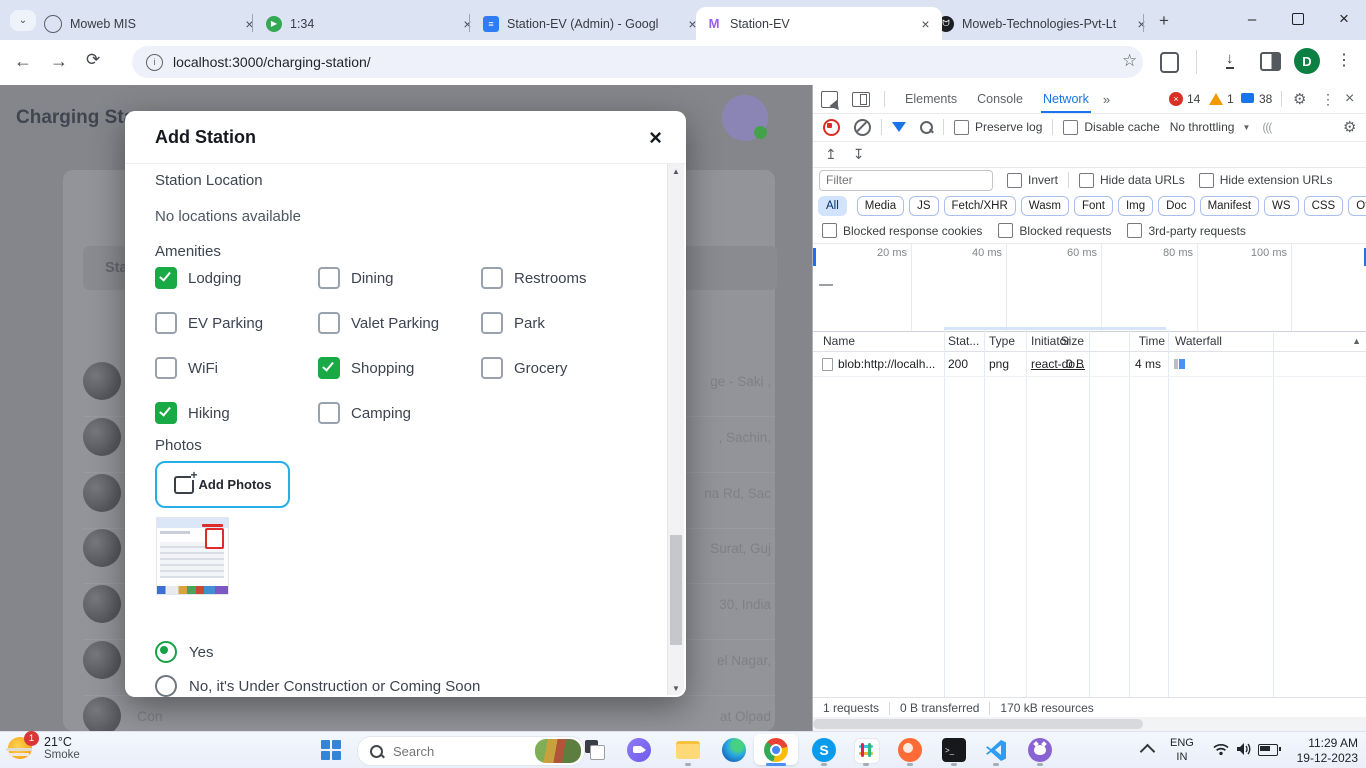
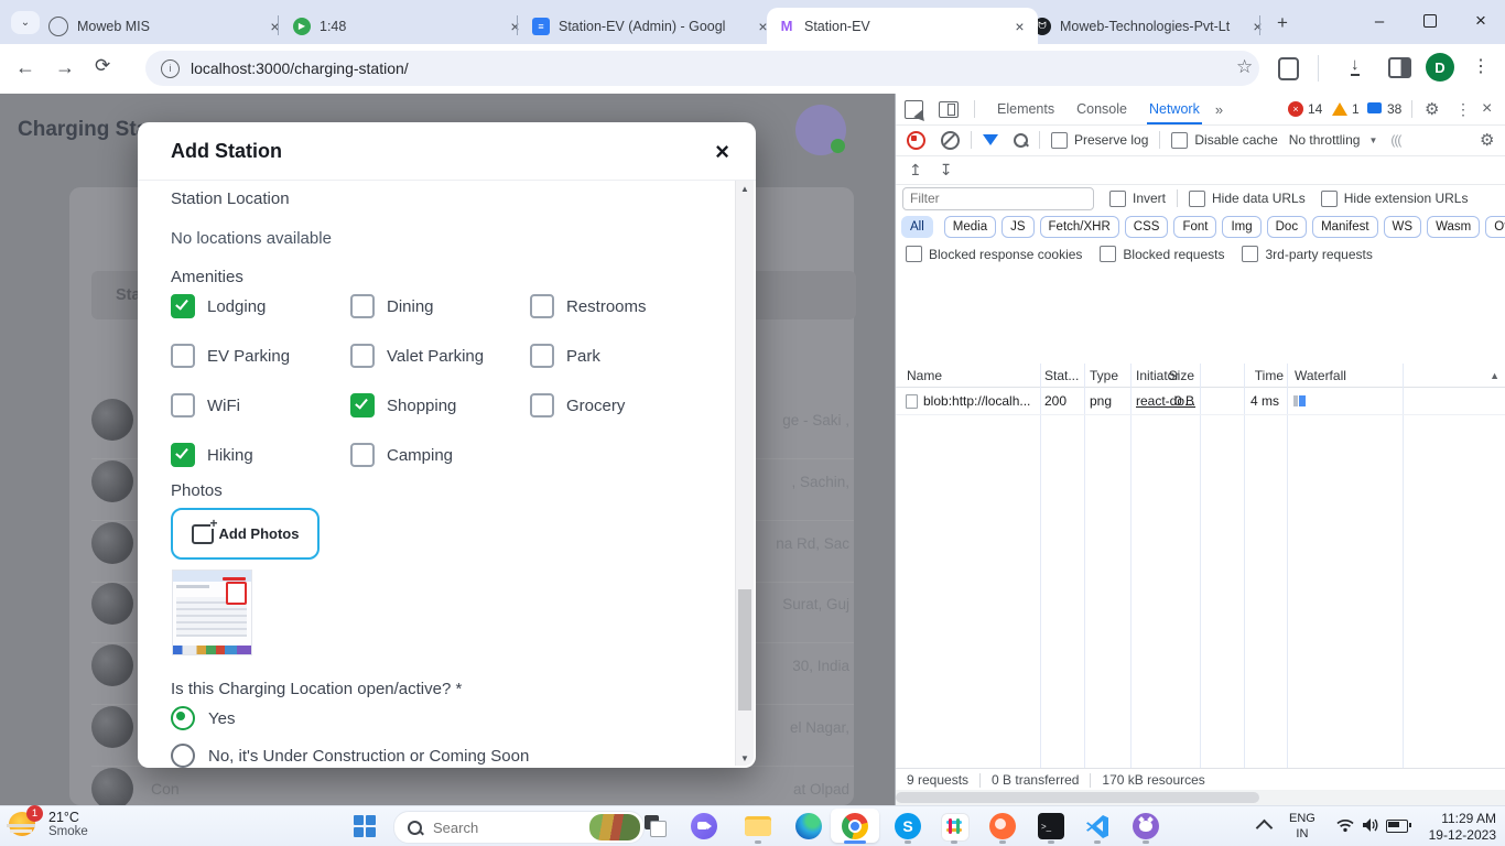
  ⌄
  Moweb MIS
  ×
  ▶
- 1:34
+ 1:48
  ×
  ≡
  Station-EV (Admin) - Googl
  ×
  M
  Station-EV
  ×
  ᗢ
  Moweb-Technologies-Pvt-Lt
  ×
  +
  –
  ×
  ←
  →
  ⟳
  i
  localhost:3000/charging-station/
  ☆
  ↓
  D
  ⋮
  Charging St
  ge - Saki ,
  na Rd, Sac
  Con
  Add Station
  ×
  Station Location
  No locations available
  Amenities
  Lodging
  Dining
  Restrooms
  EV Parking
  Valet Parking
  Park
  WiFi
  Shopping
  Grocery
  Hiking
  Camping
  Photos
  +
  Add Photos
+ Is this Charging Location open/active? *
  Yes
  No, it's Under Construction or Coming Soon
  ▲
  ▼
  Elements
  Console
  Network
  »
  ×
  14
  1
  38
  ⚙
  ⋮
  ×
  Preserve log
  Disable cache
  No throttling
  ▼
  (((
  ⚙
  ↥
  ↧
  Filter
  Invert
  Hide data URLs
  Hide extension URLs
  All
  Media
  JS
  Fetch/XHR
- Wasm
+ CSS
  Font
  Img
  Doc
  Manifest
  WS
- CSS
+ Wasm
  Blocked response cookies
  Blocked requests
  3rd-party requests
- 20 ms
- 40 ms
- 60 ms
- 80 ms
- 100 ms
  Name
  Stat...
  Type
  Initiator
  Size
  Time
  Waterfall
  ▲
  blob:http://localh...
  200
  png
  react-do...
  0 B
  4 ms
- 1 requests
+ 9 requests
  0 B transferred
  170 kB resources
  1
  21°C
  Smoke
  Search
  S
  >_
  ENG
  IN
  11:29 AM
  19-12-2023
